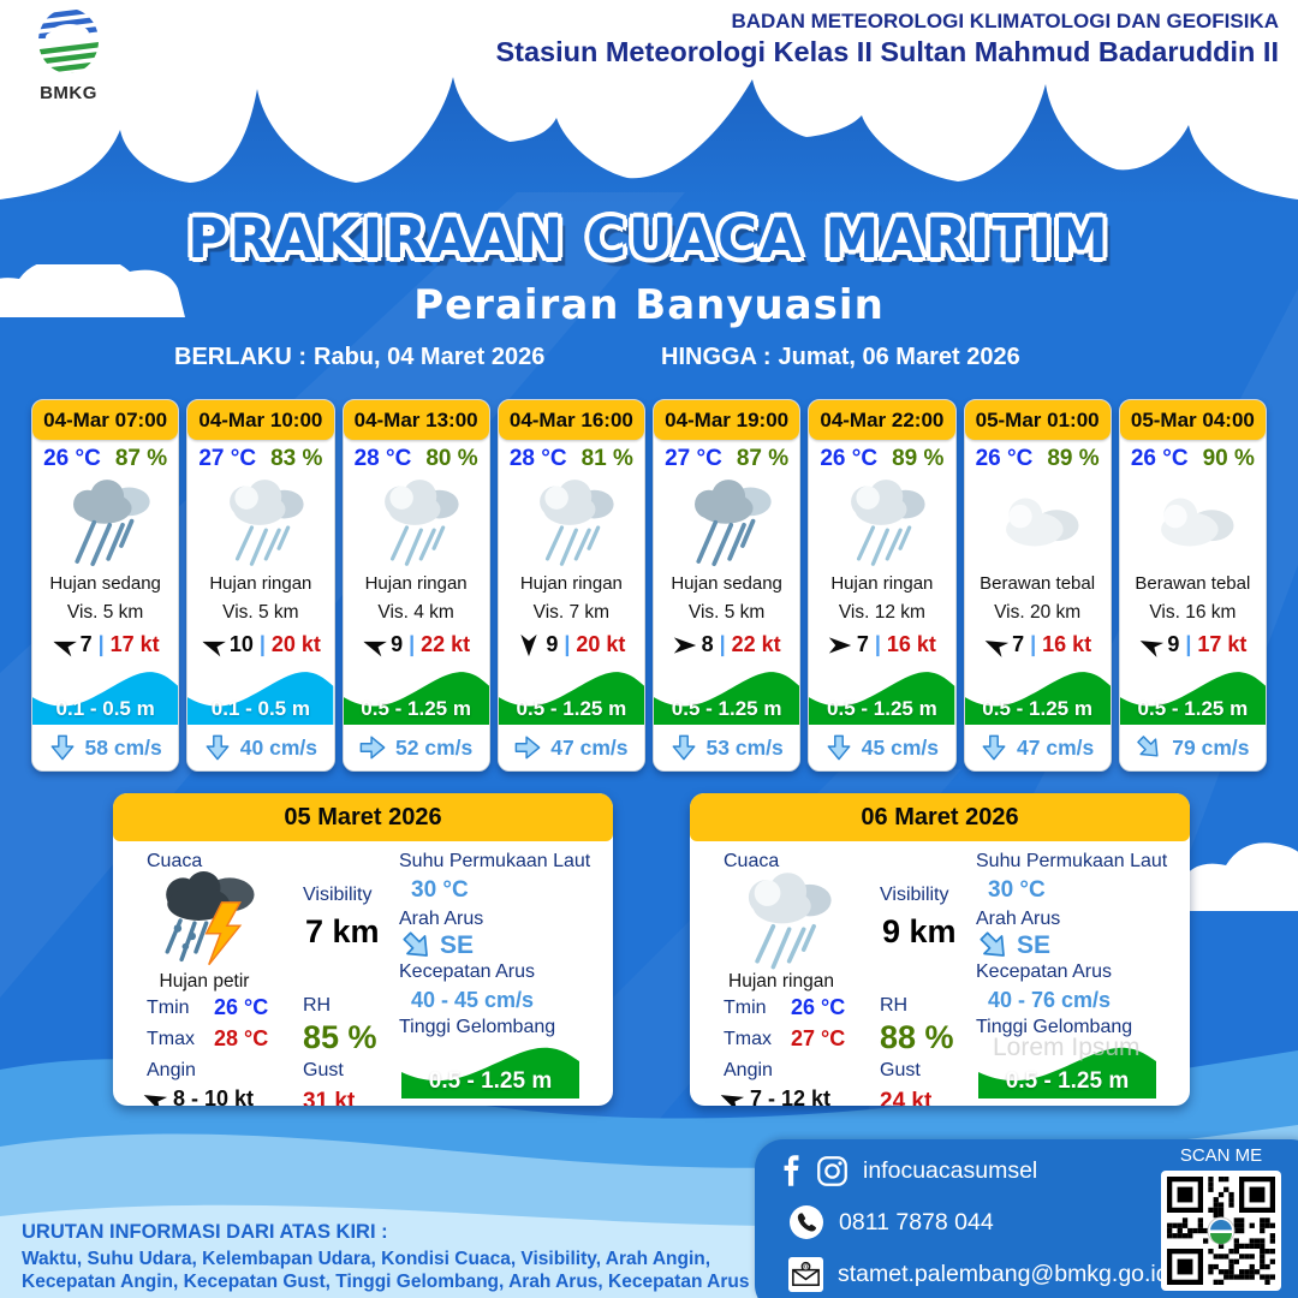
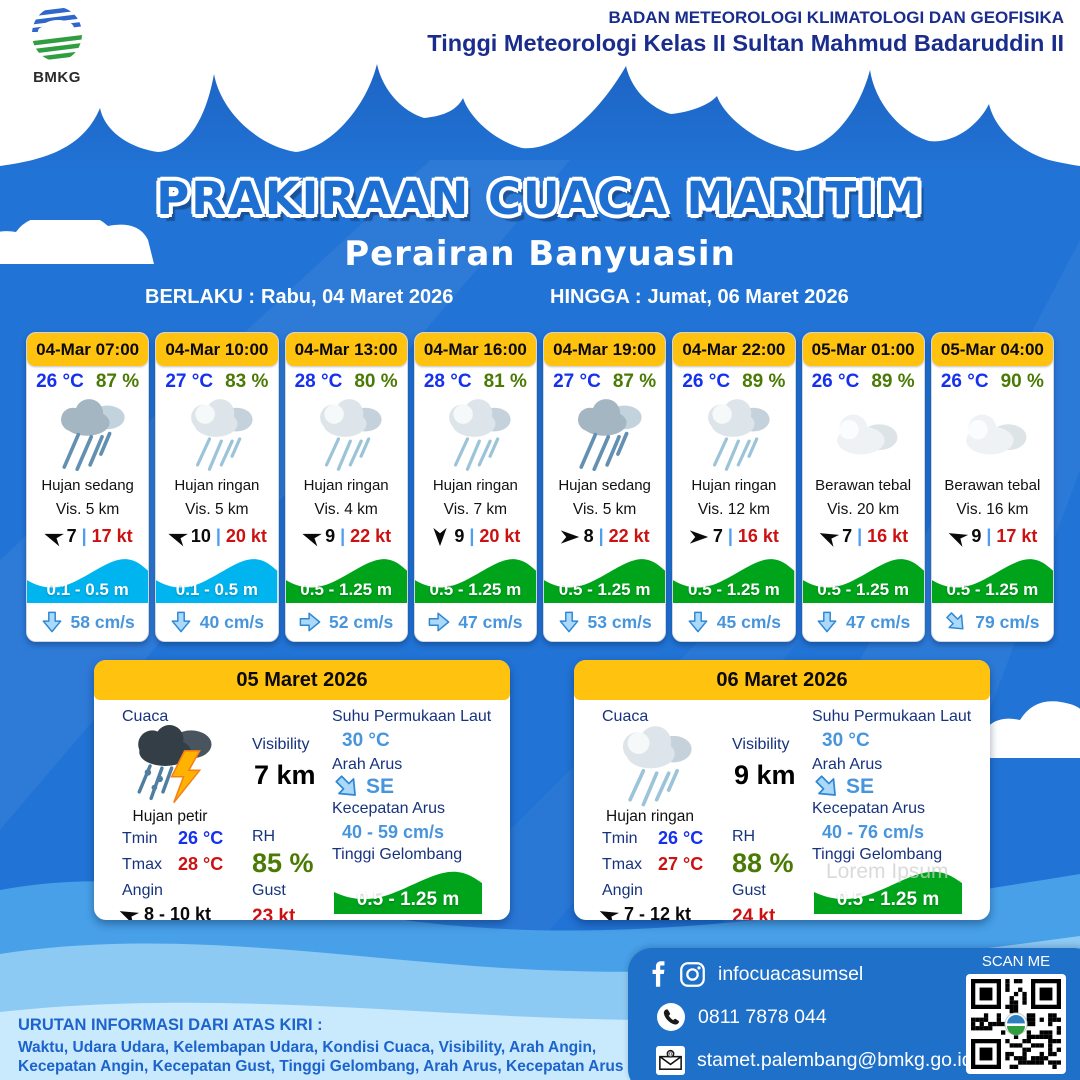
  BMKG
  BADAN METEOROLOGI KLIMATOLOGI DAN GEOFISIKA
- Stasiun Meteorologi Kelas II Sultan Mahmud Badaruddin II
+ Tinggi Meteorologi Kelas II Sultan Mahmud Badaruddin II
  PRAKIRAAN CUACA MARITIM
  Perairan Banyuasin
  BERLAKU : Rabu, 04 Maret 2026
  HINGGA : Jumat, 06 Maret 2026
  04-Mar 07:00
  26 °C
  87 %
  Hujan sedang
  Vis. 5 km
  7
  |
  17 kt
  0.1 - 0.5 m
  58 cm/s
  04-Mar 10:00
  27 °C
  83 %
  Hujan ringan
  Vis. 5 km
  10
  |
  20 kt
  0.1 - 0.5 m
  40 cm/s
  04-Mar 13:00
  28 °C
  80 %
  Hujan ringan
  Vis. 4 km
  9
  |
  22 kt
  0.5 - 1.25 m
  52 cm/s
  04-Mar 16:00
  28 °C
  81 %
  Hujan ringan
  Vis. 7 km
  9
  |
  20 kt
  0.5 - 1.25 m
  47 cm/s
  04-Mar 19:00
  27 °C
  87 %
  Hujan sedang
  Vis. 5 km
  8
  |
  22 kt
  0.5 - 1.25 m
  53 cm/s
  04-Mar 22:00
  26 °C
  89 %
  Hujan ringan
  Vis. 12 km
  7
  |
  16 kt
  0.5 - 1.25 m
  45 cm/s
  05-Mar 01:00
  26 °C
  89 %
  Berawan tebal
  Vis. 20 km
  7
  |
  16 kt
  0.5 - 1.25 m
  47 cm/s
  05-Mar 04:00
  26 °C
  90 %
  Berawan tebal
  Vis. 16 km
  9
  |
  17 kt
  0.5 - 1.25 m
  79 cm/s
  05 Maret 2026
  Cuaca
  Hujan petir
  Tmin
  26 °C
  Tmax
  28 °C
  Angin
  8 - 10 kt
  Visibility
  7 km
  RH
  85 %
  Gust
- 31 kt
+ 23 kt
  Suhu Permukaan Laut
  30 °C
  Arah Arus
  SE
  Kecepatan Arus
- 40 - 45 cm/s
+ 40 - 59 cm/s
  Tinggi Gelombang
  0.5 - 1.25 m
  06 Maret 2026
  Cuaca
  Hujan ringan
  Tmin
  26 °C
  Tmax
  27 °C
  Angin
  7 - 12 kt
  Visibility
  9 km
  RH
  88 %
  Gust
  24 kt
  Suhu Permukaan Laut
  30 °C
  Arah Arus
  SE
  Kecepatan Arus
  40 - 76 cm/s
  Tinggi Gelombang
  0.5 - 1.25 m
  Lorem Ipsum
  URUTAN INFORMASI DARI ATAS KIRI :
- Waktu, Suhu Udara, Kelembapan Udara, Kondisi Cuaca, Visibility, Arah Angin,
+ Waktu, Udara Udara, Kelembapan Udara, Kondisi Cuaca, Visibility, Arah Angin,
  Kecepatan Angin, Kecepatan Gust, Tinggi Gelombang, Arah Arus, Kecepatan Arus
  infocuacasumsel
  0811 7878 044
  stamet.palembang@bmkg.go.i
  SCAN ME
